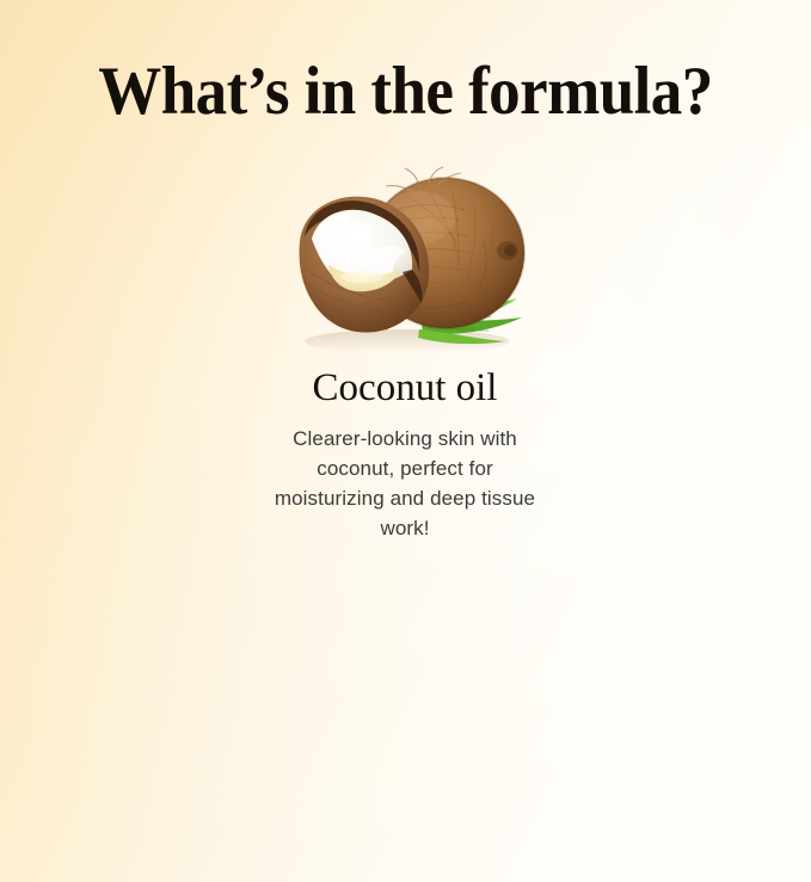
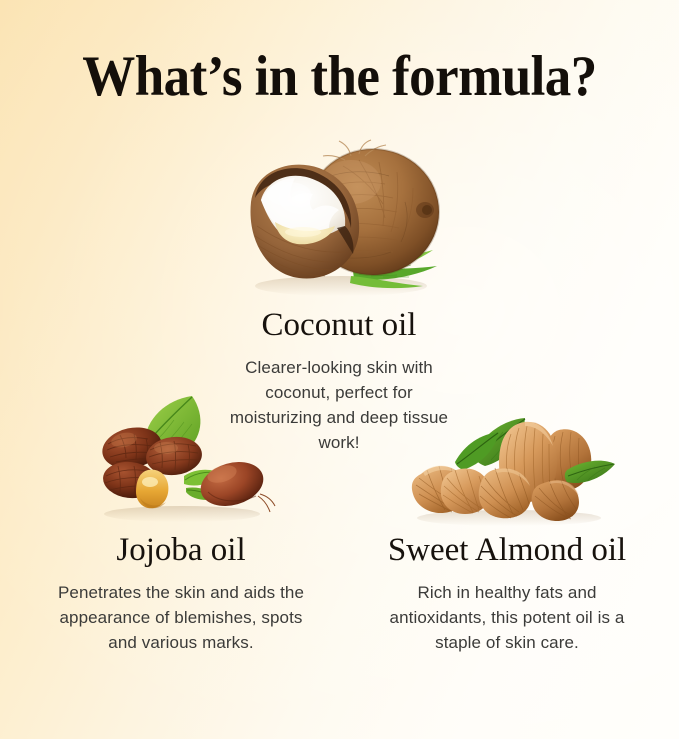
  What’s in the formula?
  Coconut oil
  Clearer-looking skin with coconut, perfect for moisturizing and deep tissue work!
+ Jojoba oil
+ Penetrates the skin and aids the appearance of blemishes, spots and various marks.
+ Sweet Almond oil
+ Rich in healthy fats and antioxidants, this potent oil is a staple of skin care.
